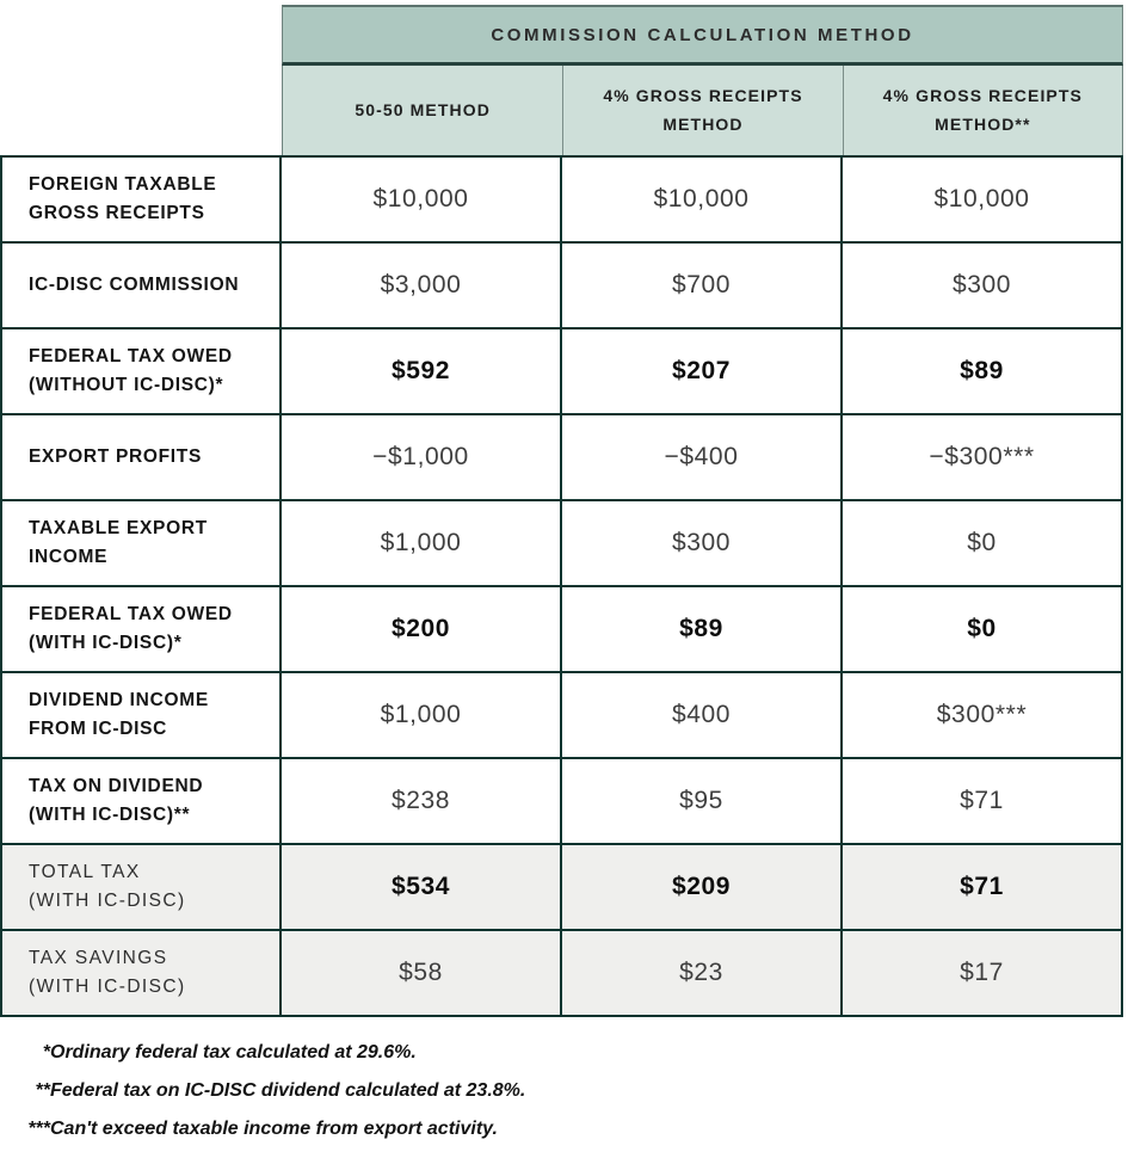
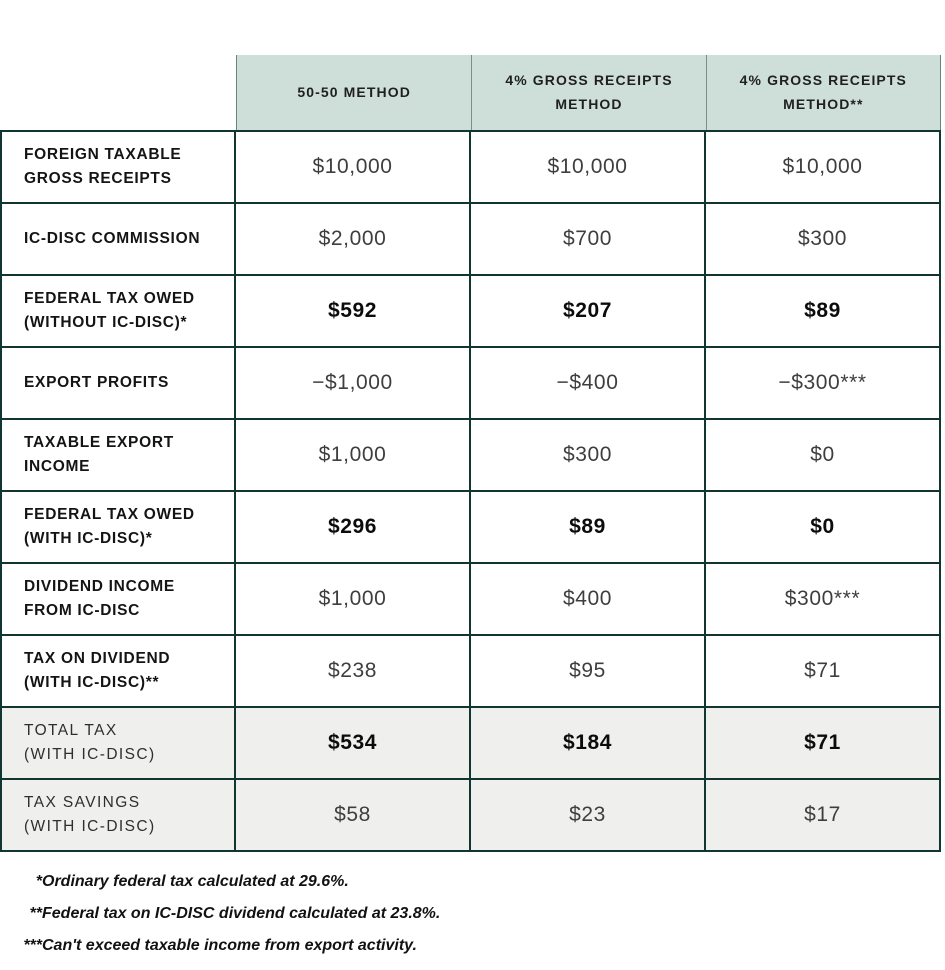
- COMMISSION CALCULATION METHOD
  50-50 METHOD
  4% GROSS RECEIPTS
  METHOD
  4% GROSS RECEIPTS
  METHOD**
  FOREIGN TAXABLE
  GROSS RECEIPTS
  $10,000
  $10,000
  $10,000
  IC-DISC COMMISSION
- $3,000
+ $2,000
  $700
  $300
  FEDERAL TAX OWED
  (WITHOUT IC-DISC)*
  $592
  $207
  $89
  EXPORT PROFITS
  −$1,000
  −$400
  −$300***
  TAXABLE EXPORT INCOME
  $1,000
  $300
  $0
  FEDERAL TAX OWED
  (WITH IC-DISC)*
- $200
+ $296
  $89
  $0
  DIVIDEND INCOME
  FROM IC-DISC
  $1,000
  $400
  $300***
  TAX ON DIVIDEND
  (WITH IC-DISC)**
  $238
  $95
  $71
  TOTAL TAX
  (WITH IC-DISC)
  $534
- $209
+ $184
  $71
  TAX SAVINGS
  (WITH IC-DISC)
  $58
  $23
  $17
  *
  Ordinary federal tax calculated at 29.6%.
  **
  Federal tax on IC-DISC dividend calculated at 23.8%.
  ***
  Can't exceed taxable income from export activity.
